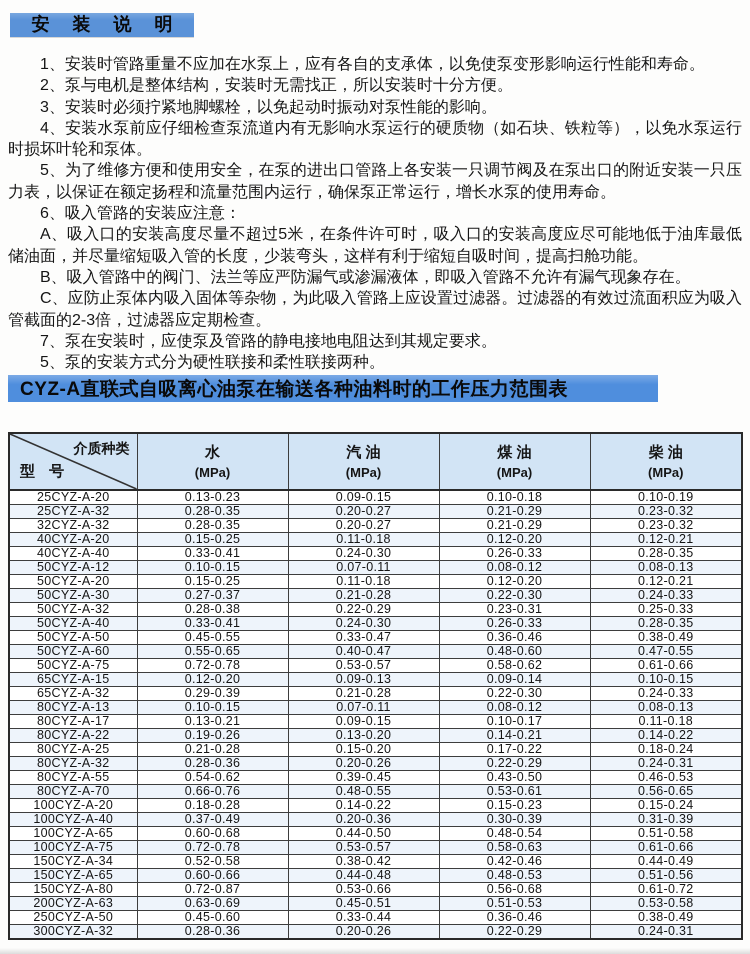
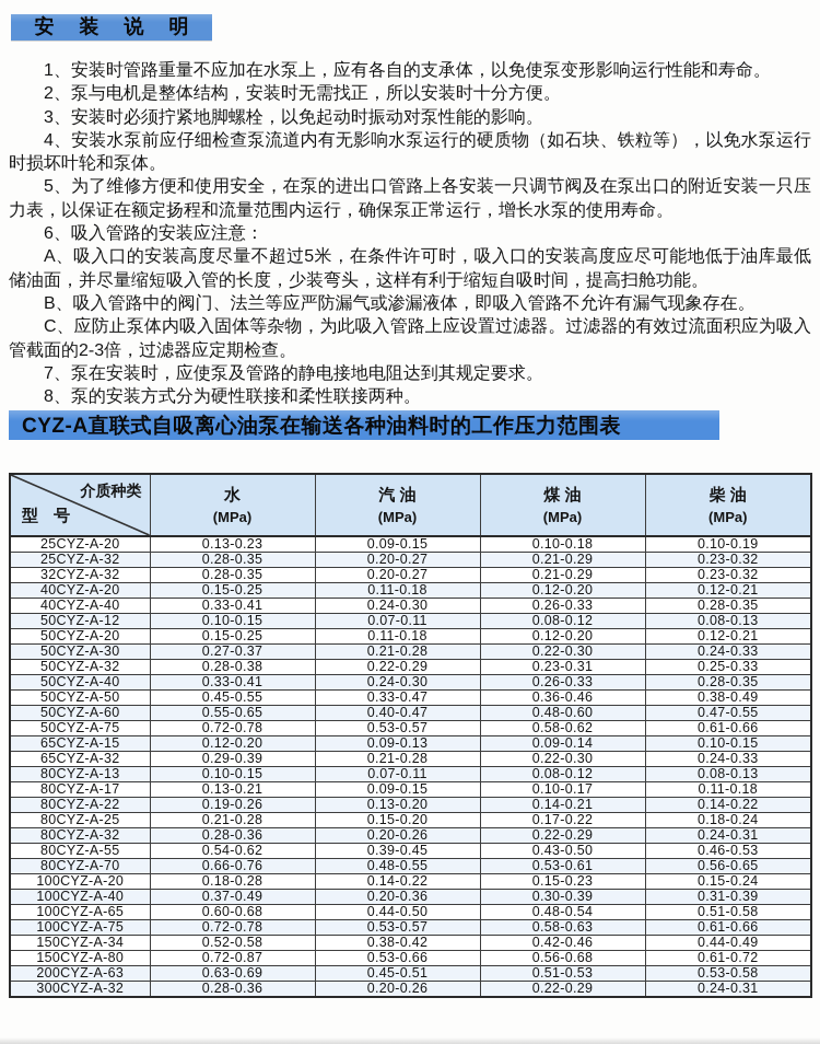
  安 装 说 明
  1、安装时管路重量不应加在水泵上，应有各自的支承体，以免使泵变形影响运行性能和寿命。
  2、泵与电机是整体结构，安装时无需找正，所以安装时十分方便。
  3、安装时必须拧紧地脚螺栓，以免起动时振动对泵性能的影响。
  4、安装水泵前应仔细检查泵流道内有无影响水泵运行的硬质物（如石块、铁粒等），以免水泵运行时损坏叶轮和泵体。
  5、为了维修方便和使用安全，在泵的进出口管路上各安装一只调节阀及在泵出口的附近安装一只压力表，以保证在额定扬程和流量范围内运行，确保泵正常运行，增长水泵的使用寿命。
  6、吸入管路的安装应注意：
  A、吸入口的安装高度尽量不超过5米，在条件许可时，吸入口的安装高度应尽可能地低于油库最低储油面，并尽量缩短吸入管的长度，少装弯头，这样有利于缩短自吸时间，提高扫舱功能。
  B、吸入管路中的阀门、法兰等应严防漏气或渗漏液体，即吸入管路不允许有漏气现象存在。
  C、应防止泵体内吸入固体等杂物，为此吸入管路上应设置过滤器。过滤器的有效过流面积应为吸入管截面的2-3倍，过滤器应定期检查。
  7、泵在安装时，应使泵及管路的静电接地电阻达到其规定要求。
- 5、泵的安装方式分为硬性联接和柔性联接两种。
+ 8、泵的安装方式分为硬性联接和柔性联接两种。
  CYZ-A直联式自吸离心油泵在输送各种油料时的工作压力范围表
  介质种类 型 号	水 (MPa)	汽 油 (MPa)	煤 油 (MPa)	柴 油 (MPa)
  25CYZ-A-20	0.13-0.23	0.09-0.15	0.10-0.18	0.10-0.19
  25CYZ-A-32	0.28-0.35	0.20-0.27	0.21-0.29	0.23-0.32
  32CYZ-A-32	0.28-0.35	0.20-0.27	0.21-0.29	0.23-0.32
  40CYZ-A-20	0.15-0.25	0.11-0.18	0.12-0.20	0.12-0.21
  40CYZ-A-40	0.33-0.41	0.24-0.30	0.26-0.33	0.28-0.35
  50CYZ-A-12	0.10-0.15	0.07-0.11	0.08-0.12	0.08-0.13
  50CYZ-A-20	0.15-0.25	0.11-0.18	0.12-0.20	0.12-0.21
  50CYZ-A-30	0.27-0.37	0.21-0.28	0.22-0.30	0.24-0.33
  50CYZ-A-32	0.28-0.38	0.22-0.29	0.23-0.31	0.25-0.33
  50CYZ-A-40	0.33-0.41	0.24-0.30	0.26-0.33	0.28-0.35
  50CYZ-A-50	0.45-0.55	0.33-0.47	0.36-0.46	0.38-0.49
  50CYZ-A-60	0.55-0.65	0.40-0.47	0.48-0.60	0.47-0.55
  50CYZ-A-75	0.72-0.78	0.53-0.57	0.58-0.62	0.61-0.66
  65CYZ-A-15	0.12-0.20	0.09-0.13	0.09-0.14	0.10-0.15
  65CYZ-A-32	0.29-0.39	0.21-0.28	0.22-0.30	0.24-0.33
  80CYZ-A-13	0.10-0.15	0.07-0.11	0.08-0.12	0.08-0.13
  80CYZ-A-17	0.13-0.21	0.09-0.15	0.10-0.17	0.11-0.18
  80CYZ-A-22	0.19-0.26	0.13-0.20	0.14-0.21	0.14-0.22
  80CYZ-A-25	0.21-0.28	0.15-0.20	0.17-0.22	0.18-0.24
  80CYZ-A-32	0.28-0.36	0.20-0.26	0.22-0.29	0.24-0.31
  80CYZ-A-55	0.54-0.62	0.39-0.45	0.43-0.50	0.46-0.53
  80CYZ-A-70	0.66-0.76	0.48-0.55	0.53-0.61	0.56-0.65
  100CYZ-A-20	0.18-0.28	0.14-0.22	0.15-0.23	0.15-0.24
  100CYZ-A-40	0.37-0.49	0.20-0.36	0.30-0.39	0.31-0.39
  100CYZ-A-65	0.60-0.68	0.44-0.50	0.48-0.54	0.51-0.58
  100CYZ-A-75	0.72-0.78	0.53-0.57	0.58-0.63	0.61-0.66
  150CYZ-A-34	0.52-0.58	0.38-0.42	0.42-0.46	0.44-0.49
- 150CYZ-A-65	0.60-0.66	0.44-0.48	0.48-0.53	0.51-0.56
  150CYZ-A-80	0.72-0.87	0.53-0.66	0.56-0.68	0.61-0.72
  200CYZ-A-63	0.63-0.69	0.45-0.51	0.51-0.53	0.53-0.58
- 250CYZ-A-50	0.45-0.60	0.33-0.44	0.36-0.46	0.38-0.49
  300CYZ-A-32	0.28-0.36	0.20-0.26	0.22-0.29	0.24-0.31
